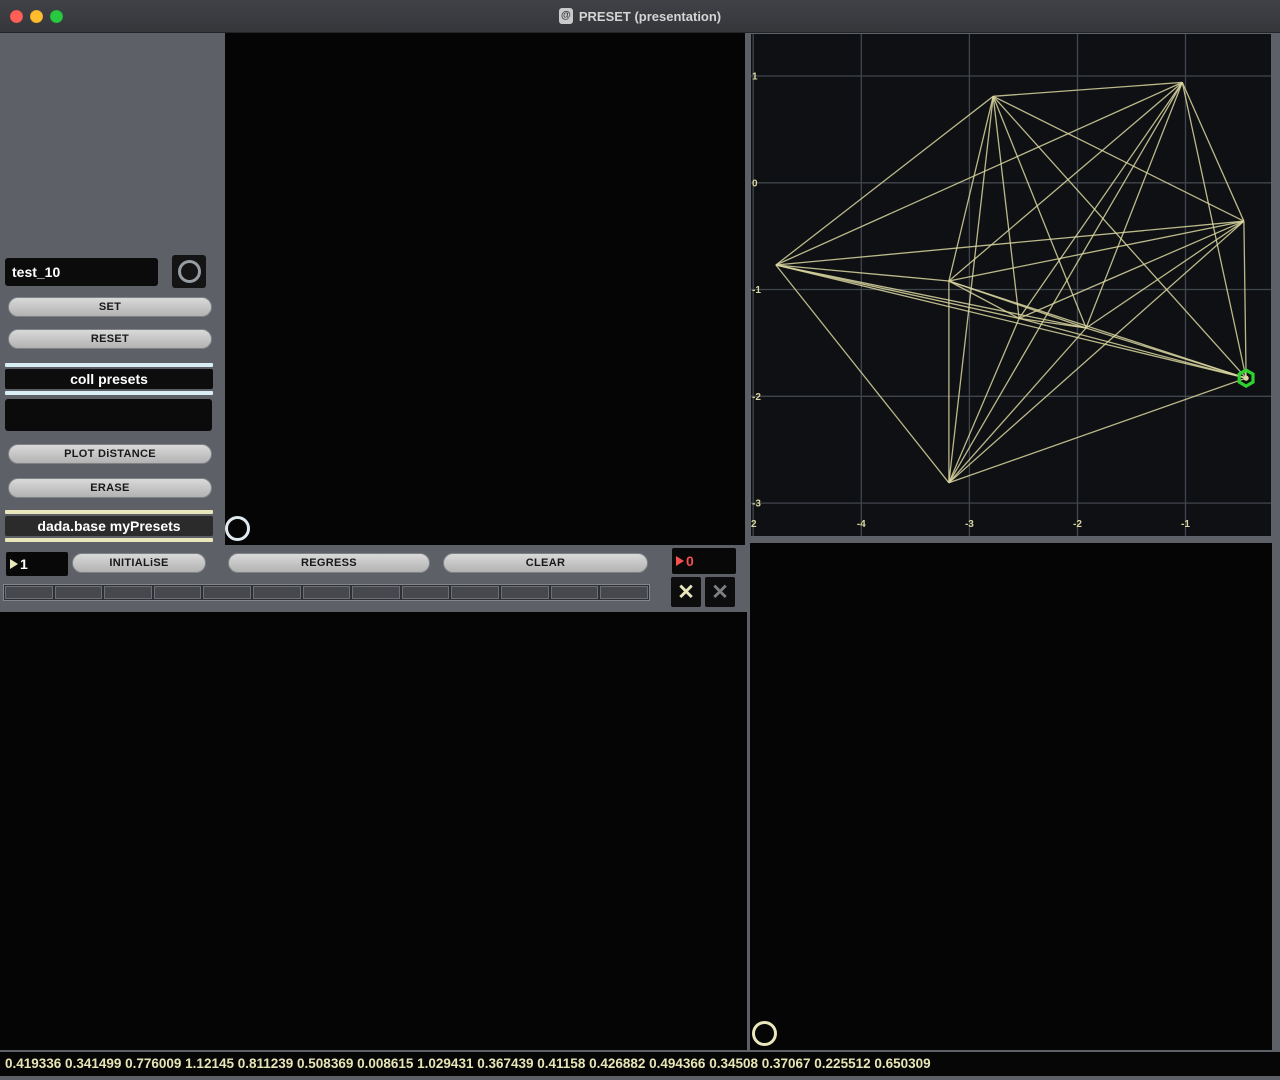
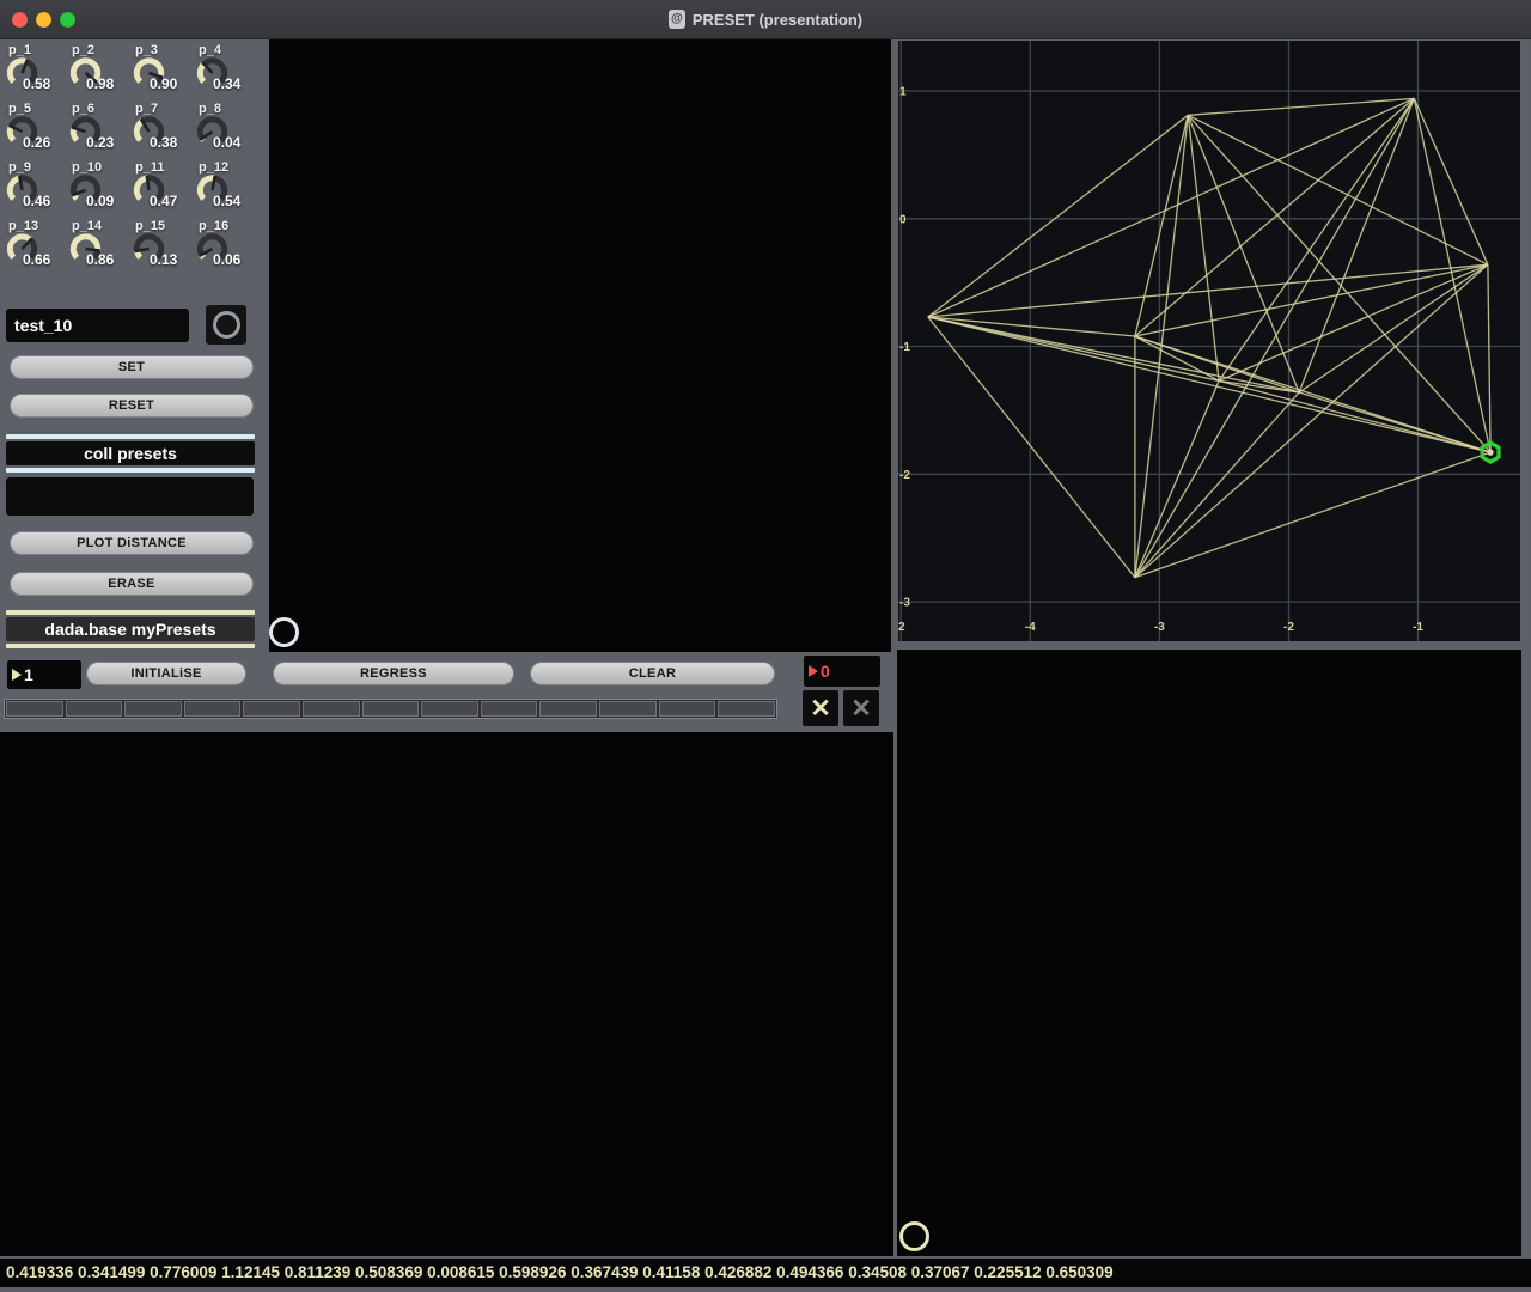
  @
  PRESET (presentation)
  1
  0
  -1
  -2
  -3
  2
  -4
  -3
  -2
  -1
+ p_1
+ 0.58
+ p_2
+ 0.98
+ p_3
+ 0.90
+ p_4
+ 0.34
+ p_5
+ 0.26
+ p_6
+ 0.23
+ p_7
+ 0.38
+ p_8
+ 0.04
+ p_9
+ 0.46
+ p_10
+ 0.09
+ p_11
+ 0.47
+ p_12
+ 0.54
+ p_13
+ 0.66
+ p_14
+ 0.86
+ p_15
+ 0.13
+ p_16
+ 0.06
  test_10
  SET
  RESET
  coll presets
  PLOT DiSTANCE
  ERASE
  dada.base myPresets
  1
  INITIALiSE
  REGRESS
  CLEAR
  0
  ✕
  ✕
- 0.419336 0.341499 0.776009 1.12145 0.811239 0.508369 0.008615 1.029431 0.367439 0.41158 0.426882 0.494366 0.34508 0.37067 0.225512 0.650309
+ 0.419336 0.341499 0.776009 1.12145 0.811239 0.508369 0.008615 0.598926 0.367439 0.41158 0.426882 0.494366 0.34508 0.37067 0.225512 0.650309
